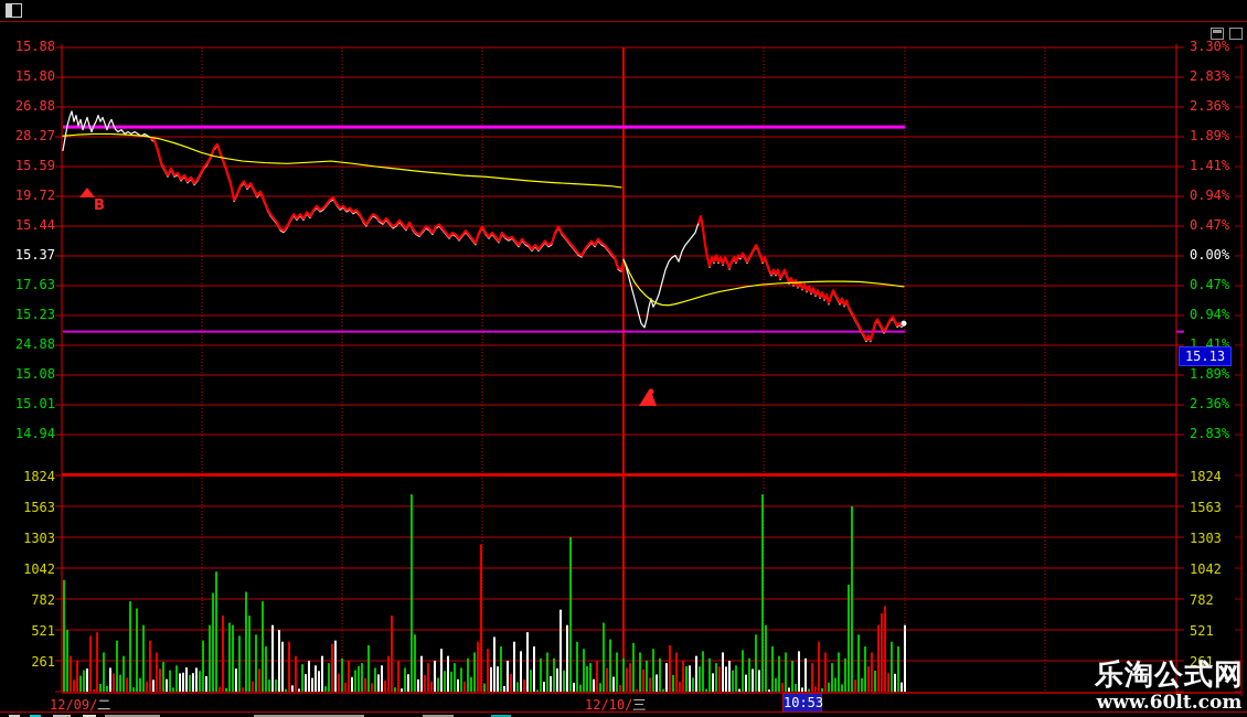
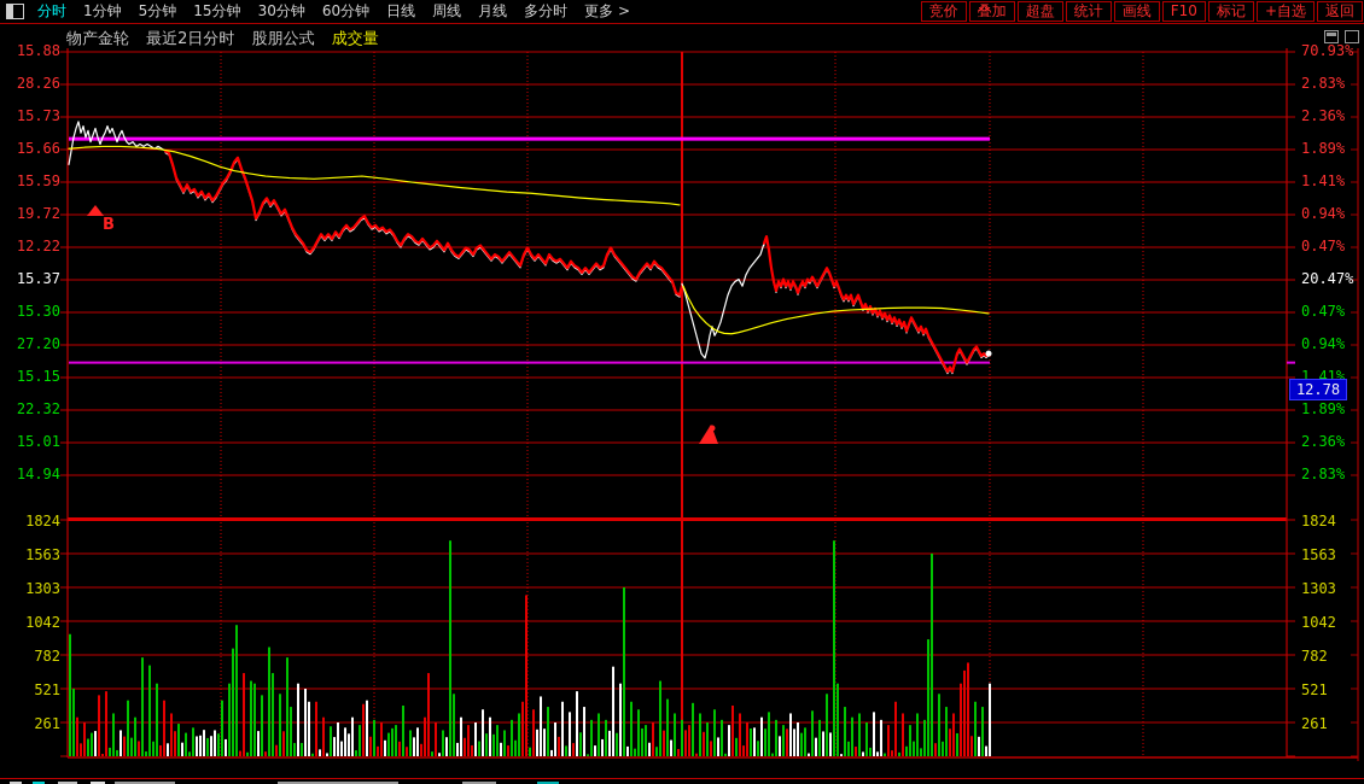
+ 分时
+ 1分钟
+ 5分钟
+ 15分钟
+ 30分钟
+ 60分钟
+ 日线
+ 周线
+ 月线
+ 多分时
+ 更多 >
+ 竞价
+ 叠加
+ 超盘
+ 统计
+ 画线
+ F10
+ 标记
+ +自选
+ 返回
+ 物产金轮 最近2日分时 股朋公式 成交量
  B
  15.88
- 15.80
+ 28.26
- 26.88
+ 15.73
- 28.27
+ 15.66
  15.59
  19.72
- 15.44
+ 12.22
  15.37
- 17.63
+ 15.30
- 15.23
+ 27.20
- 24.88
+ 15.15
- 15.08
+ 22.32
  15.01
  14.94
- 3.30%
+ 70.93%
  2.83%
  2.36%
  1.89%
  1.41%
  0.94%
  0.47%
- 0.00%
+ 20.47%
  0.47%
  0.94%
  1.41%
  1.89%
  2.36%
  2.83%
  1824
  1824
  1563
  1563
  1303
  1303
  1042
  1042
  782
  782
  521
  521
  261
  261
- 15.13
+ 12.78
- 12/09/二
- 12/10/三
- 10:53
- 乐淘公式网
- www.60lt.com
